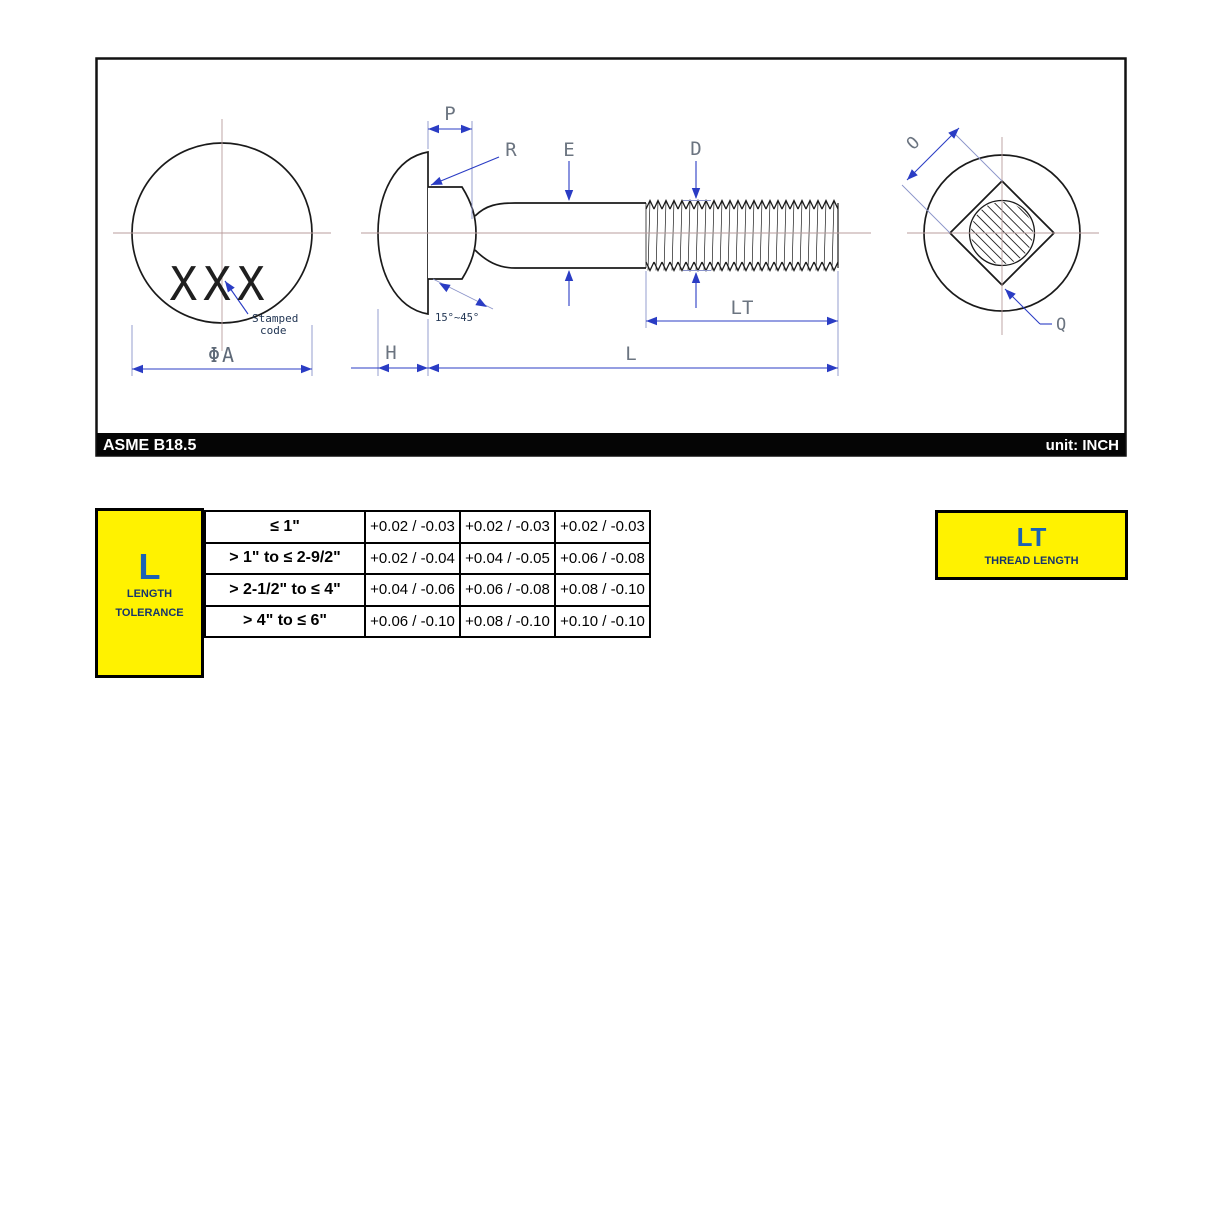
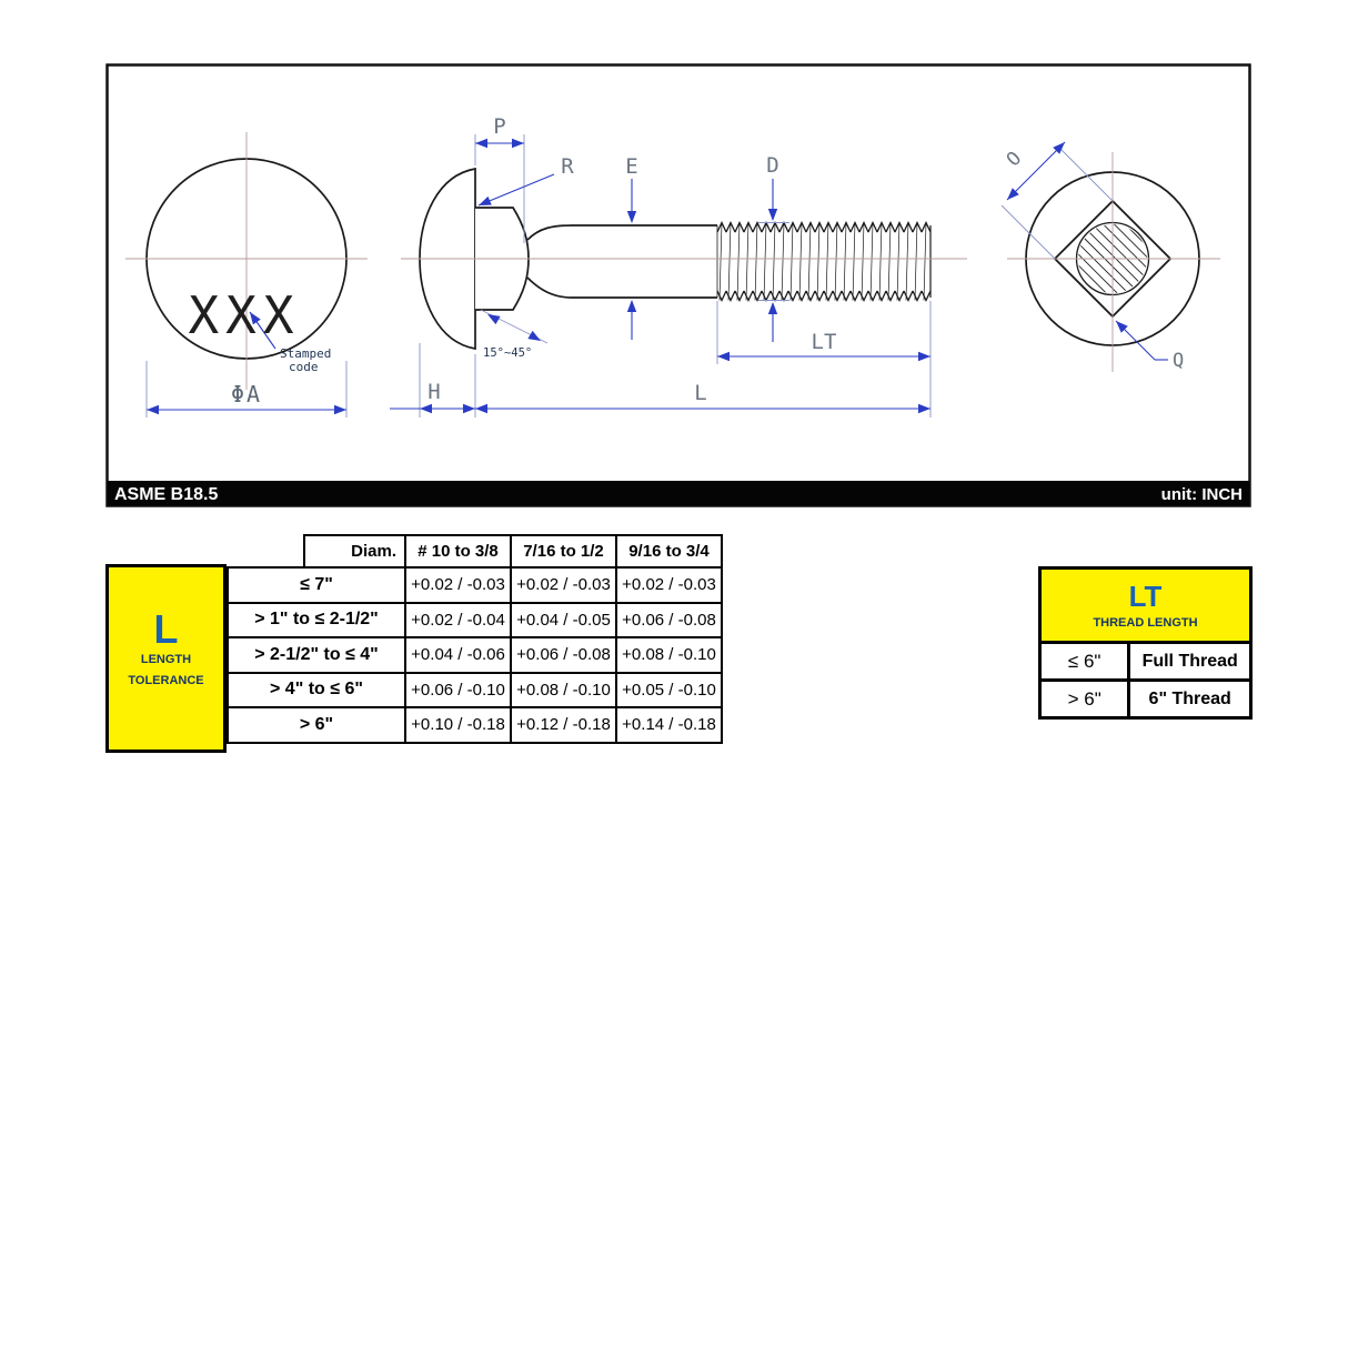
  XXX
  Stamped
  code
  ΦA
  P
  R
  E
  D
  H
  L
  LT
  Q
  15°~45°
  ASME B18.5
  unit: INCH
+ Diam.
+ # 10 to 3/8
+ 7/16 to 1/2
+ 9/16 to 3/4
- ≤ 1"
+ ≤ 7"
  +0.02 / -0.03
  +0.02 / -0.03
  +0.02 / -0.03
- > 1" to ≤ 2-9/2"
+ > 1" to ≤ 2-1/2"
  +0.02 / -0.04
  +0.04 / -0.05
  +0.06 / -0.08
  > 2-1/2" to ≤ 4"
  +0.04 / -0.06
  +0.06 / -0.08
  +0.08 / -0.10
  > 4" to ≤ 6"
  +0.06 / -0.10
  +0.08 / -0.10
- +0.10 / -0.10
+ +0.05 / -0.10
+ > 6"
+ +0.10 / -0.18
+ +0.12 / -0.18
+ +0.14 / -0.18
  L
  LENGTH
  TOLERANCE
  LT THREAD LENGTH
+ ≤ 6"	Full Thread
+ > 6"	6" Thread
